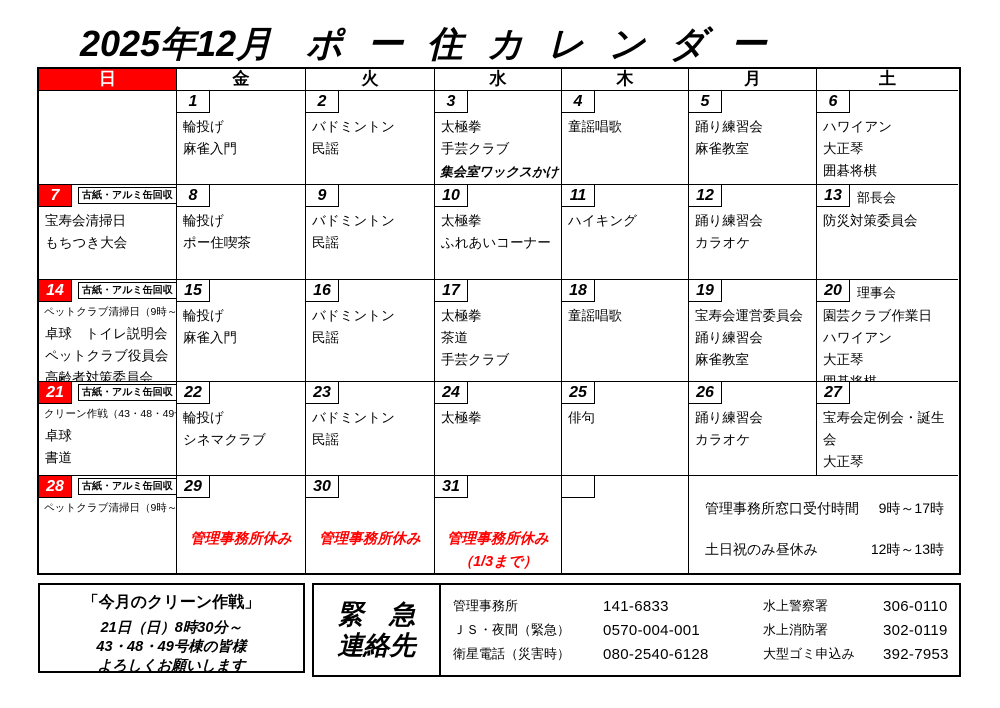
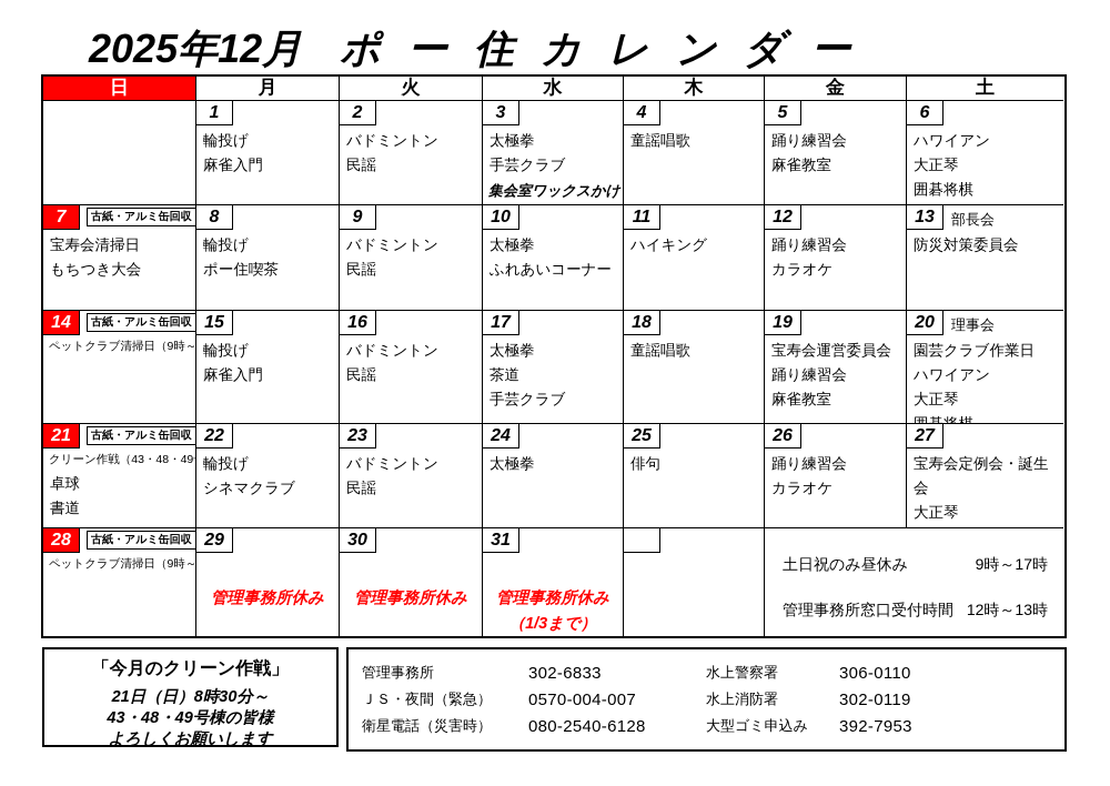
  2025年12月 ポー住カレンダー
  日
- 金
+ 月
  火
  水
  木
- 月
+ 金
  土
  1
  輪投げ
  麻雀入門
  2
  バドミントン
  民謡
  3
  太極拳
  手芸クラブ
  集会室ワックスかけ
  4
  童謡唱歌
  5
  踊り練習会
  麻雀教室
  6
  ハワイアン
  大正琴
  囲碁将棋
  7
  古紙・アルミ缶回収
  宝寿会清掃日
  もちつき大会
  8
  輪投げ
  ポー住喫茶
  9
  バドミントン
  民謡
  10
  太極拳
  ふれあいコーナー
  11
  ハイキング
  12
  踊り練習会
  カラオケ
  13
  部長会
  防災対策委員会
  14
  古紙・アルミ缶回収
  ペットクラブ清掃日（9時～
- 卓球 トイレ説明会
- ペットクラブ役員会
- 高齢者対策委員会
  15
  輪投げ
  麻雀入門
  16
  バドミントン
  民謡
  17
  太極拳
  茶道
  手芸クラブ
  18
  童謡唱歌
  19
  宝寿会運営委員会
  踊り練習会
  麻雀教室
  20
  理事会
  園芸クラブ作業日
  ハワイアン
  大正琴
  21
  古紙・アルミ缶回収
  クリーン作戦（43・48・49
  卓球
  書道
  22
  輪投げ
  シネマクラブ
  23
  バドミントン
  民謡
  24
  太極拳
  25
  俳句
  26
  踊り練習会
  カラオケ
  27
  宝寿会定例会・誕生会
  大正琴
  28
  古紙・アルミ缶回収
  ペットクラブ清掃日（9時～
  29
  管理事務所休み
  30
  管理事務所休み
  31
  管理事務所休み
  （1/3まで）
- 管理事務所窓口受付時間
+ 土日祝のみ昼休み
  9時～17時
- 土日祝のみ昼休み
+ 管理事務所窓口受付時間
  12時～13時
  「今月のクリーン作戦」
  21日（日）8時30分～
  43・48・49号棟の皆様
  よろしくお願いします
- 緊 急
- 連絡先
  管理事務所
- 141-6833
+ 302-6833
  水上警察署
  306-0110
  ＪＳ・夜間（緊急）
- 0570-004-001
+ 0570-004-007
  水上消防署
  302-0119
  衛星電話（災害時）
  080-2540-6128
  大型ゴミ申込み
  392-7953
